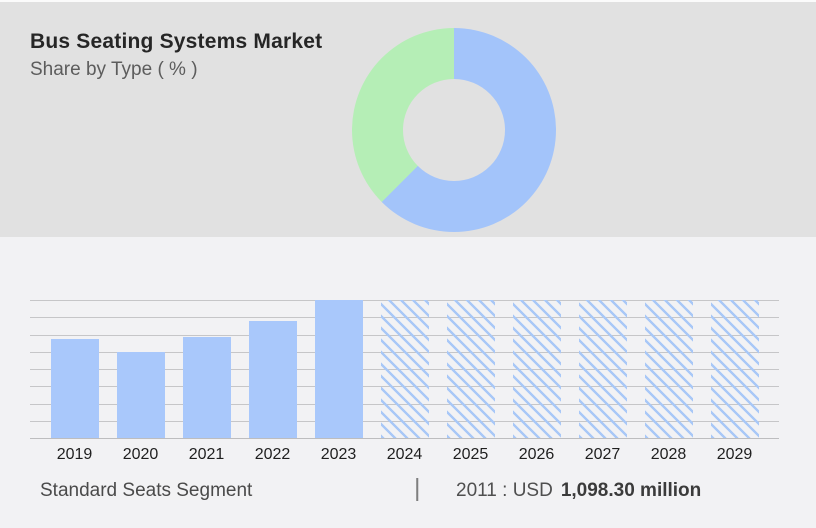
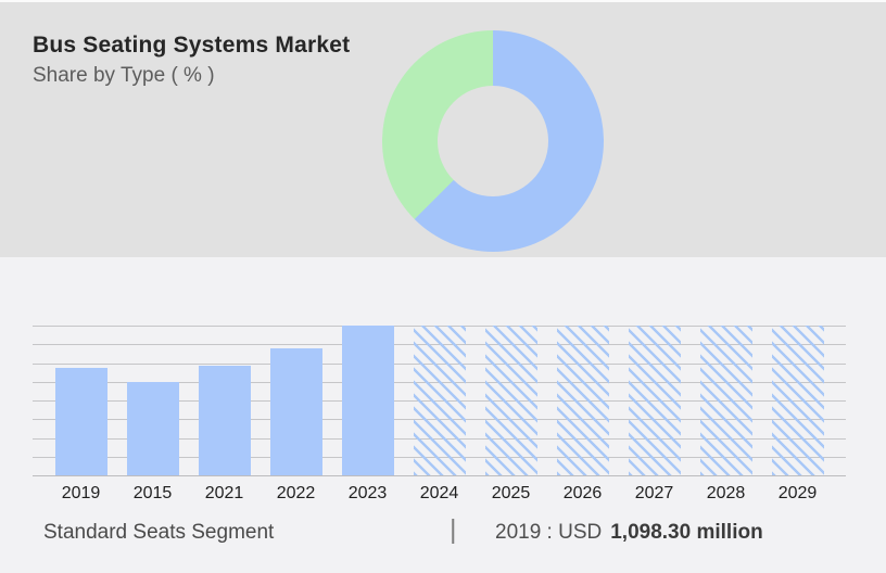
  Bus Seating Systems Market
  Share by Type ( % )
  2019
- 2020
+ 2015
  2021
  2022
  2023
  2024
  2025
  2026
  2027
  2028
  2029
  Standard Seats Segment
  |
- 2011 : USD 1,098.30 million
+ 2019 : USD 1,098.30 million
